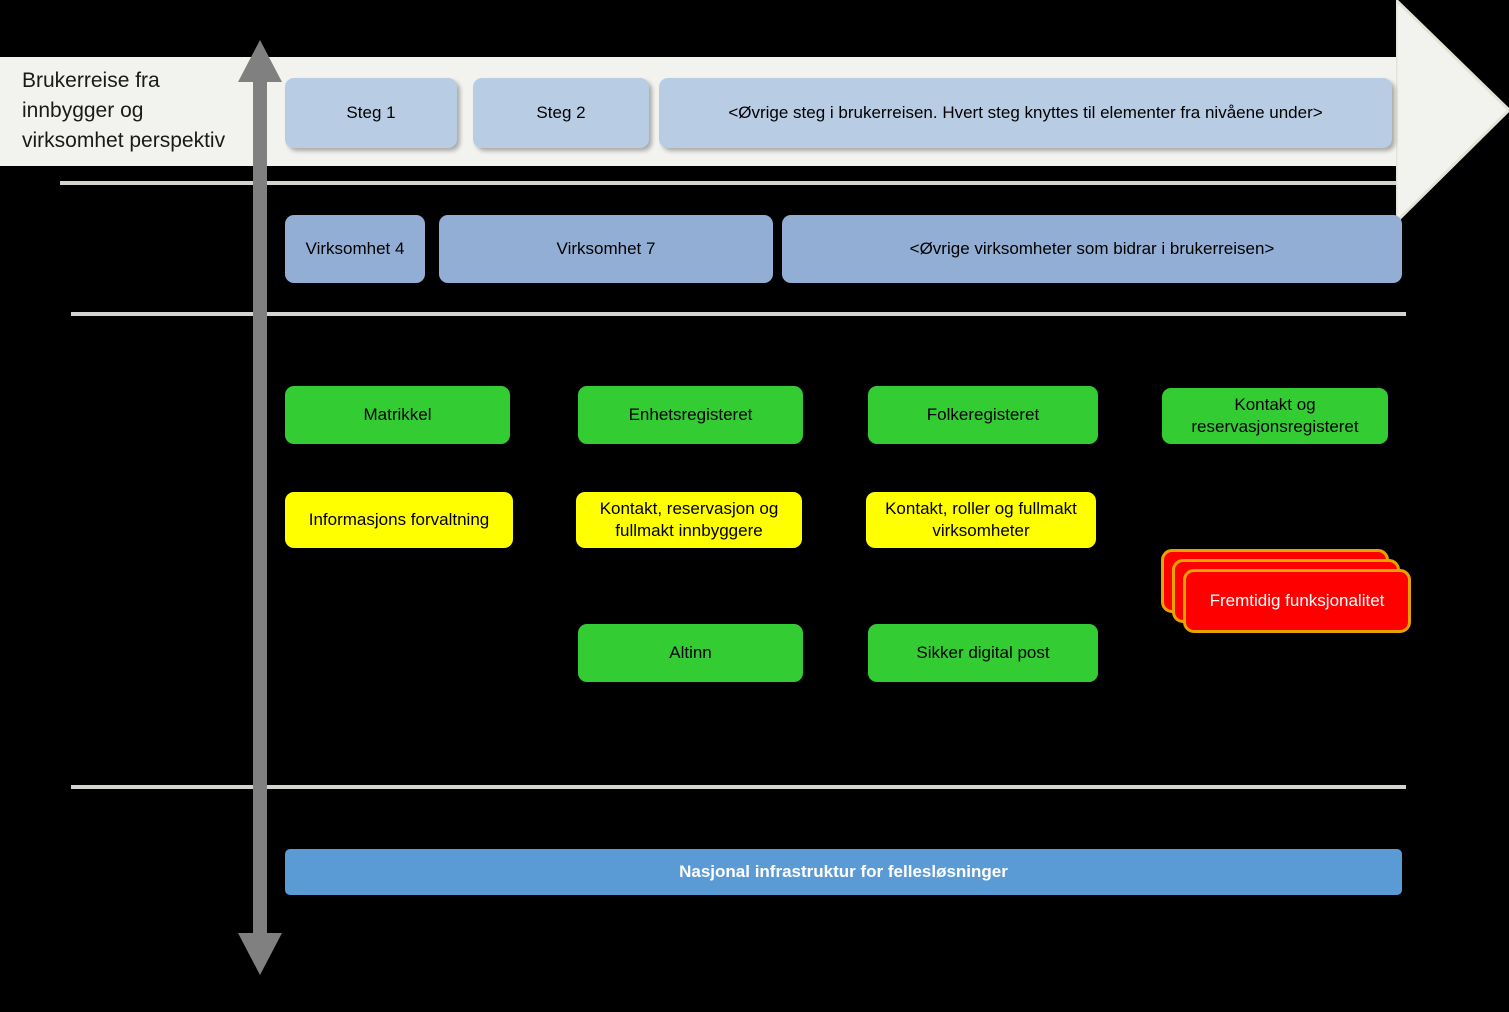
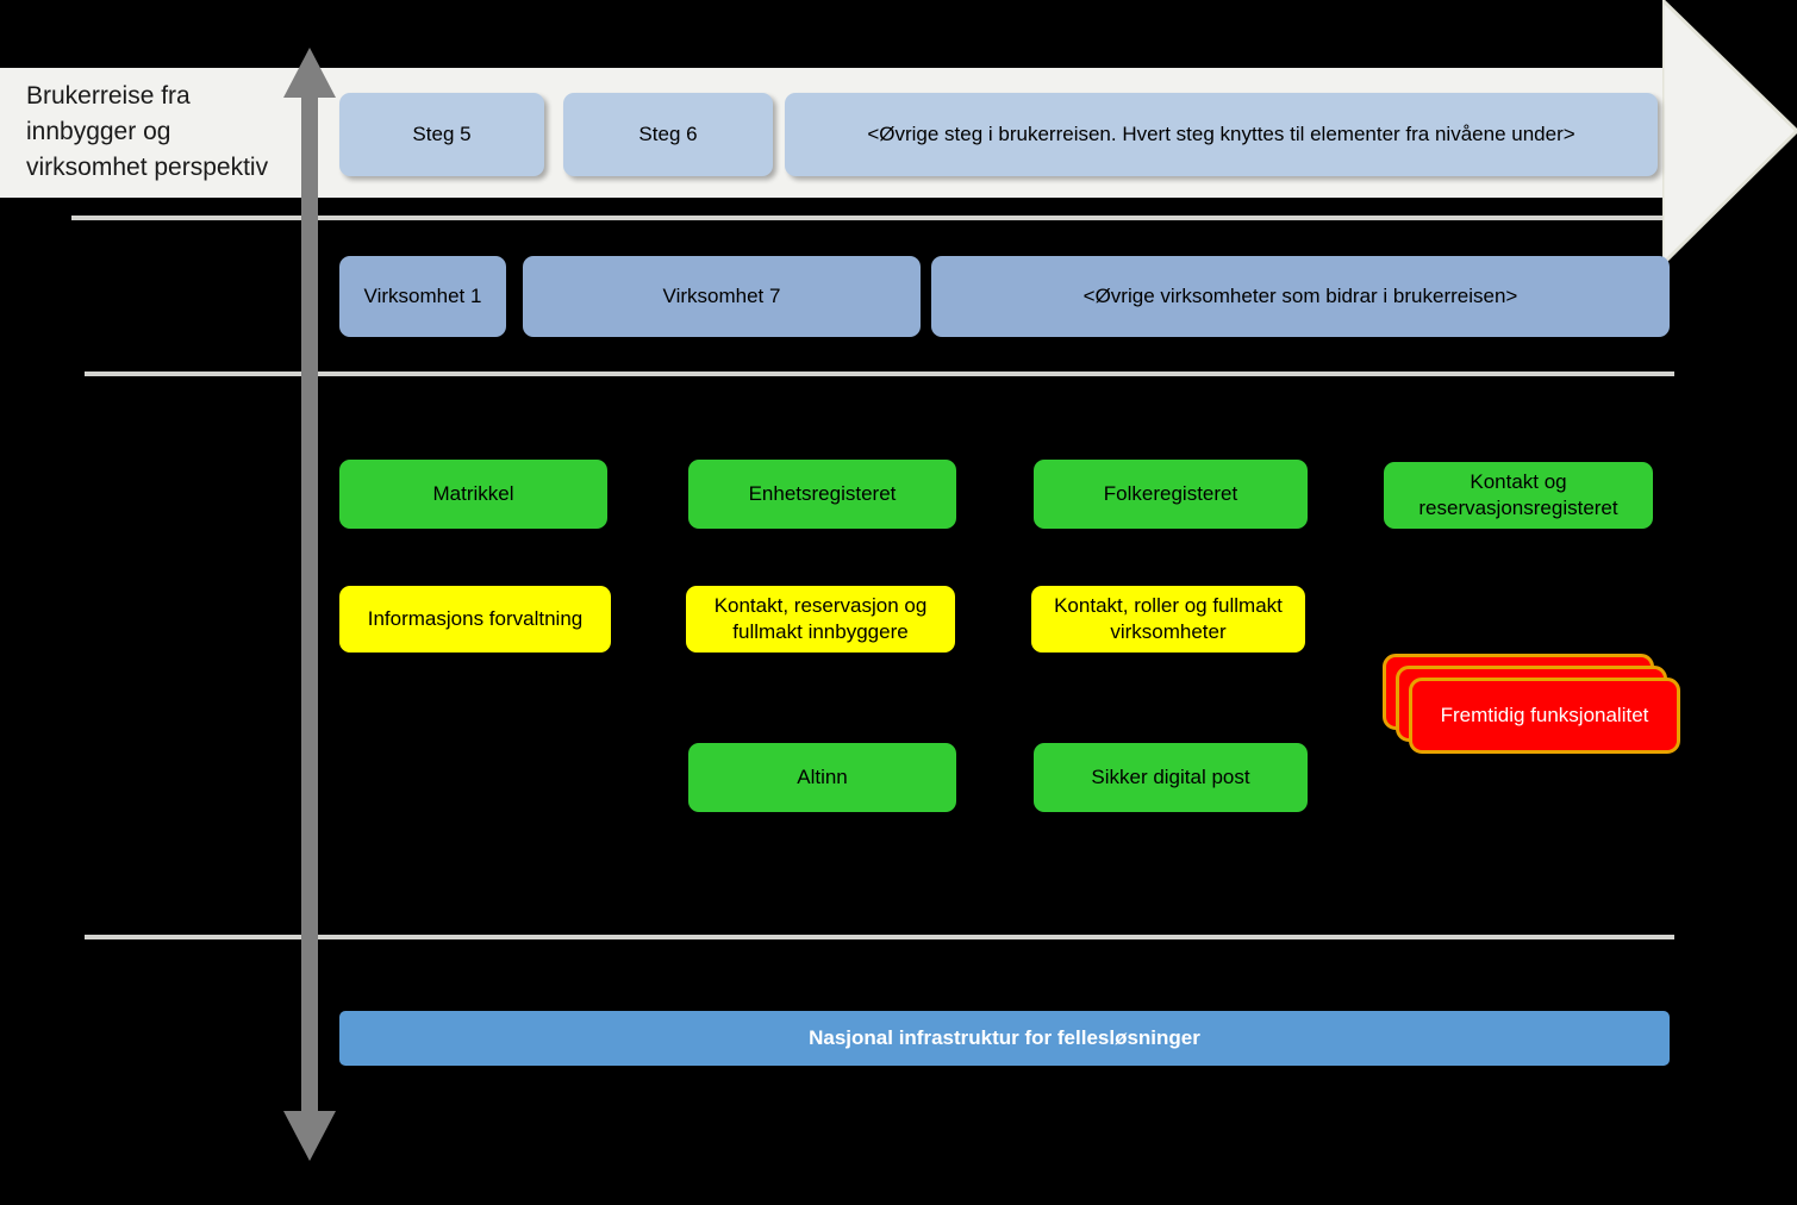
  Brukerreise fra
  innbygger og
  virksomhet perspektiv
- Steg 1
+ Steg 5
- Steg 2
+ Steg 6
  <Øvrige steg i brukerreisen. Hvert steg knyttes til elementer fra nivåene under>
- Virksomhet 4
+ Virksomhet 1
  Virksomhet 7
  <Øvrige virksomheter som bidrar i brukerreisen>
  Matrikkel
  Enhetsregisteret
  Folkeregisteret
  Kontakt og reservasjonsregisteret
  Informasjons forvaltning
  Kontakt, reservasjon og fullmakt innbyggere
  Kontakt, roller og fullmakt virksomheter
  Fremtidig funksjonalitet
  Altinn
  Sikker digital post
  Nasjonal infrastruktur for fellesløsninger
